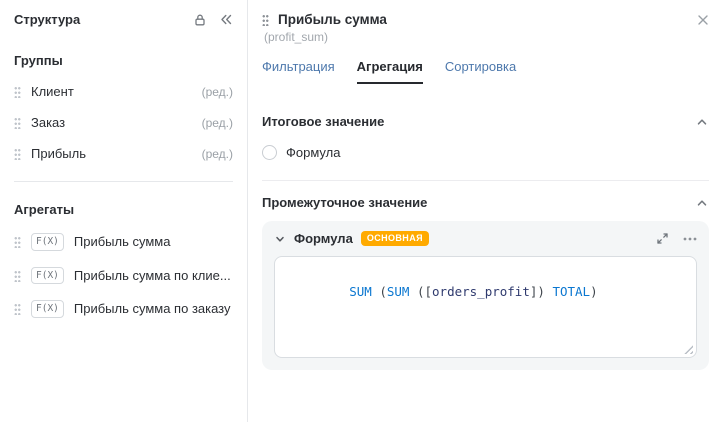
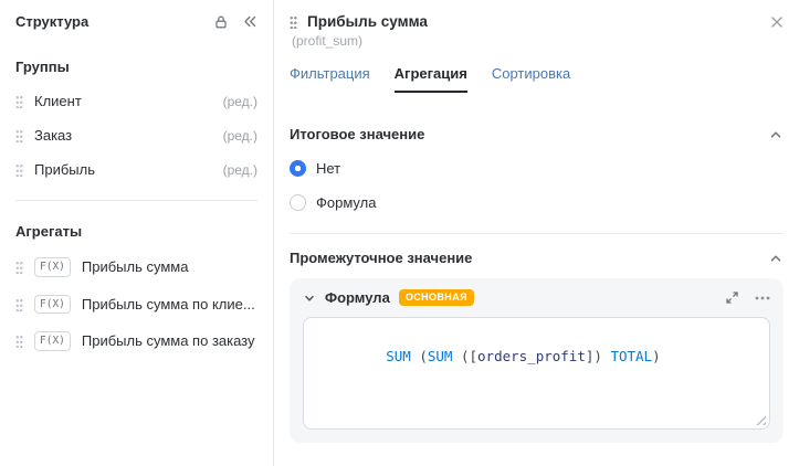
  Структура
  Группы
  Клиент
  (ред.)
  Заказ
  (ред.)
  Прибыль
  (ред.)
  Агрегаты
  F(X)
  Прибыль сумма
  F(X)
  Прибыль сумма по клие...
  F(X)
  Прибыль сумма по заказу
  Прибыль сумма
  (profit_sum)
  Фильтрация
  Агрегация
  Сортировка
  Итоговое значение
+ Нет
  Формула
  Промежуточное значение
  Формула
  ОСНОВНАЯ
  SUM (SUM ([orders_profit]) TOTAL)
